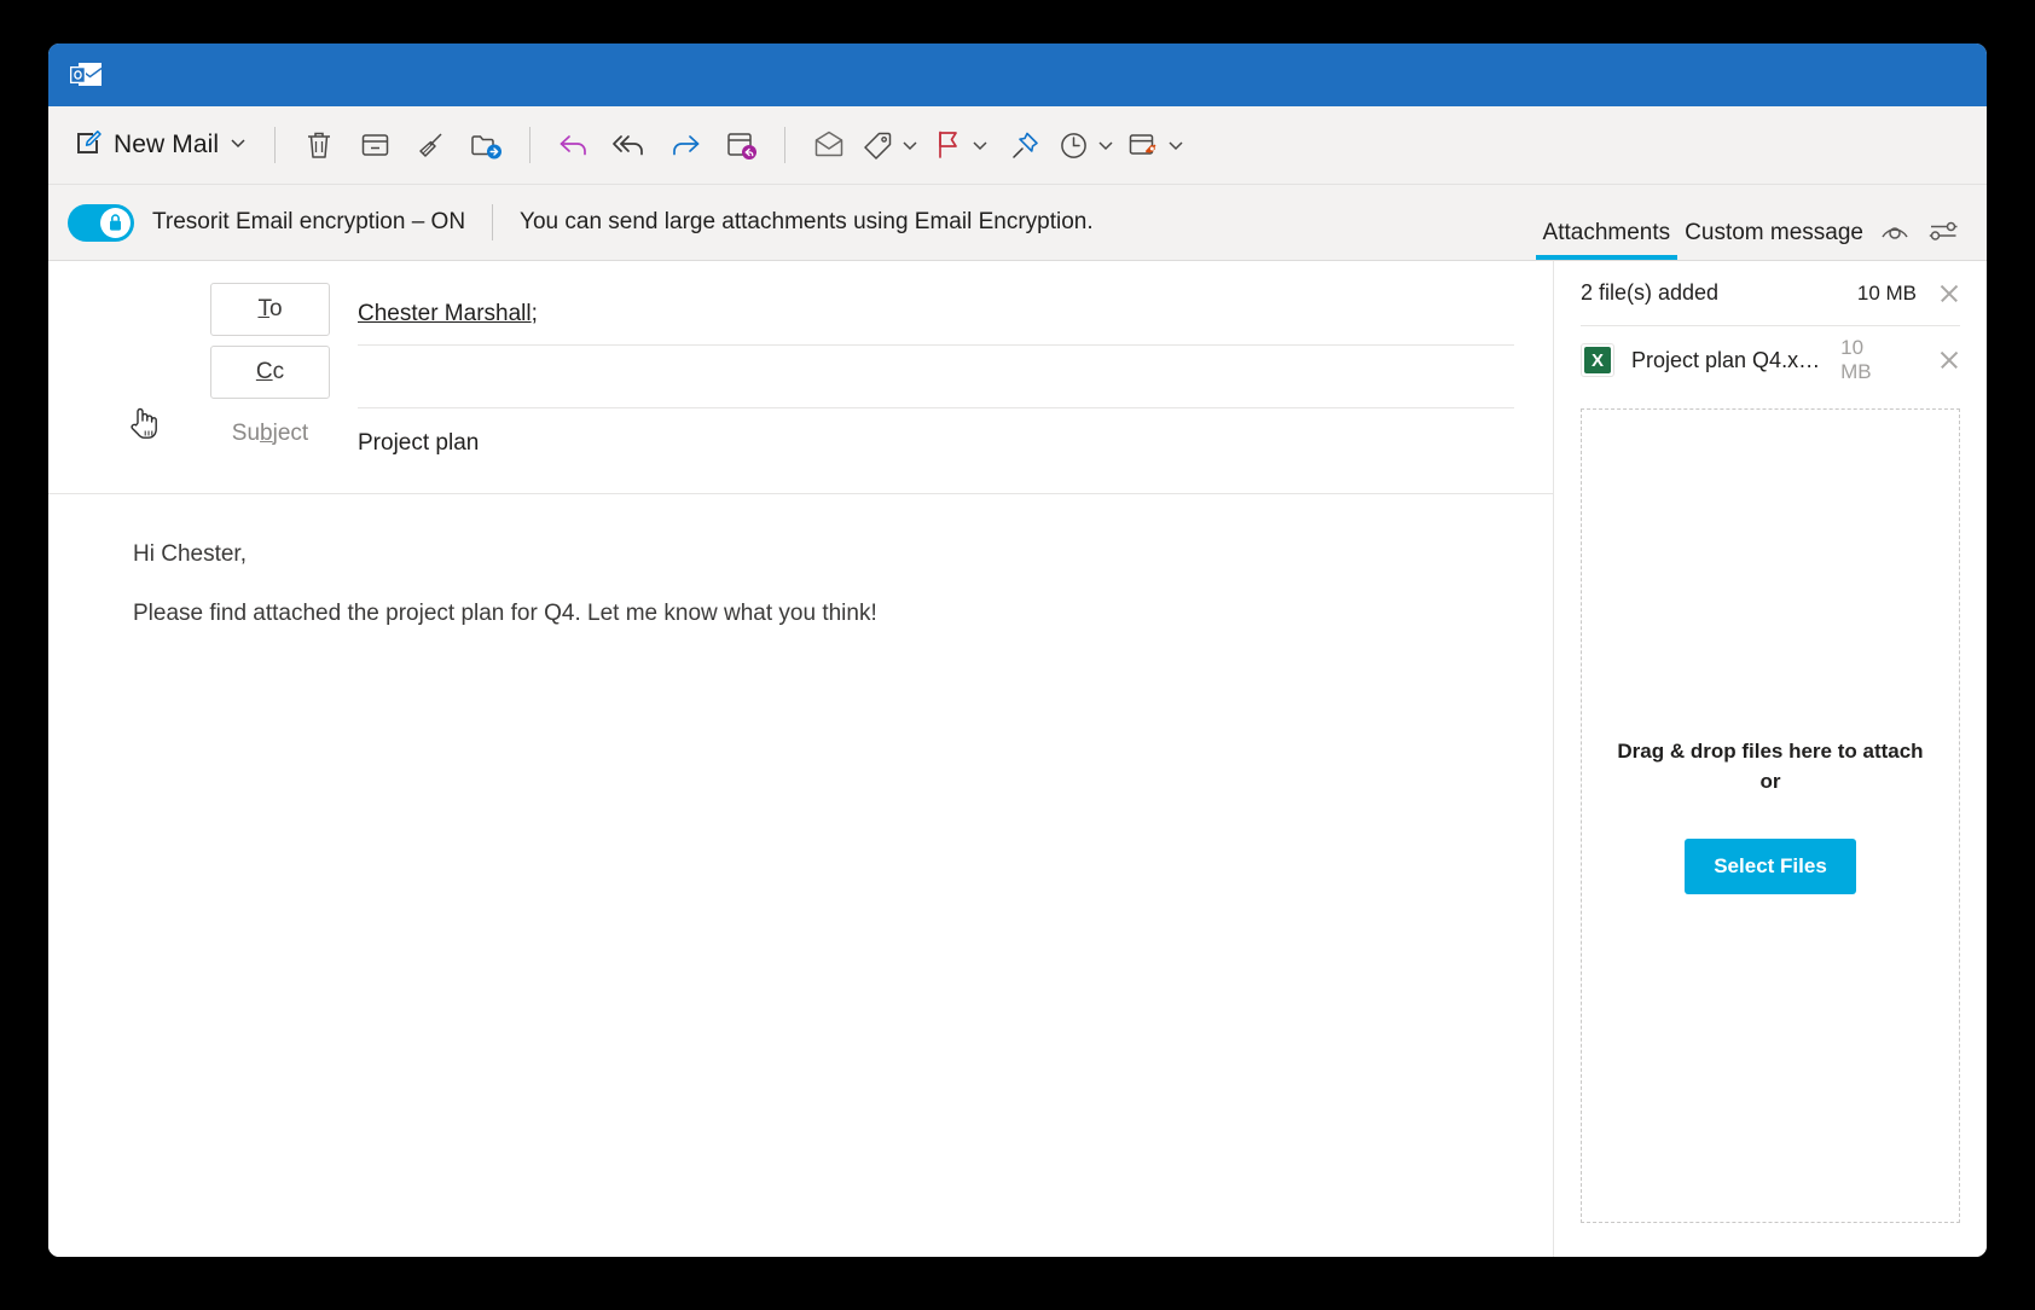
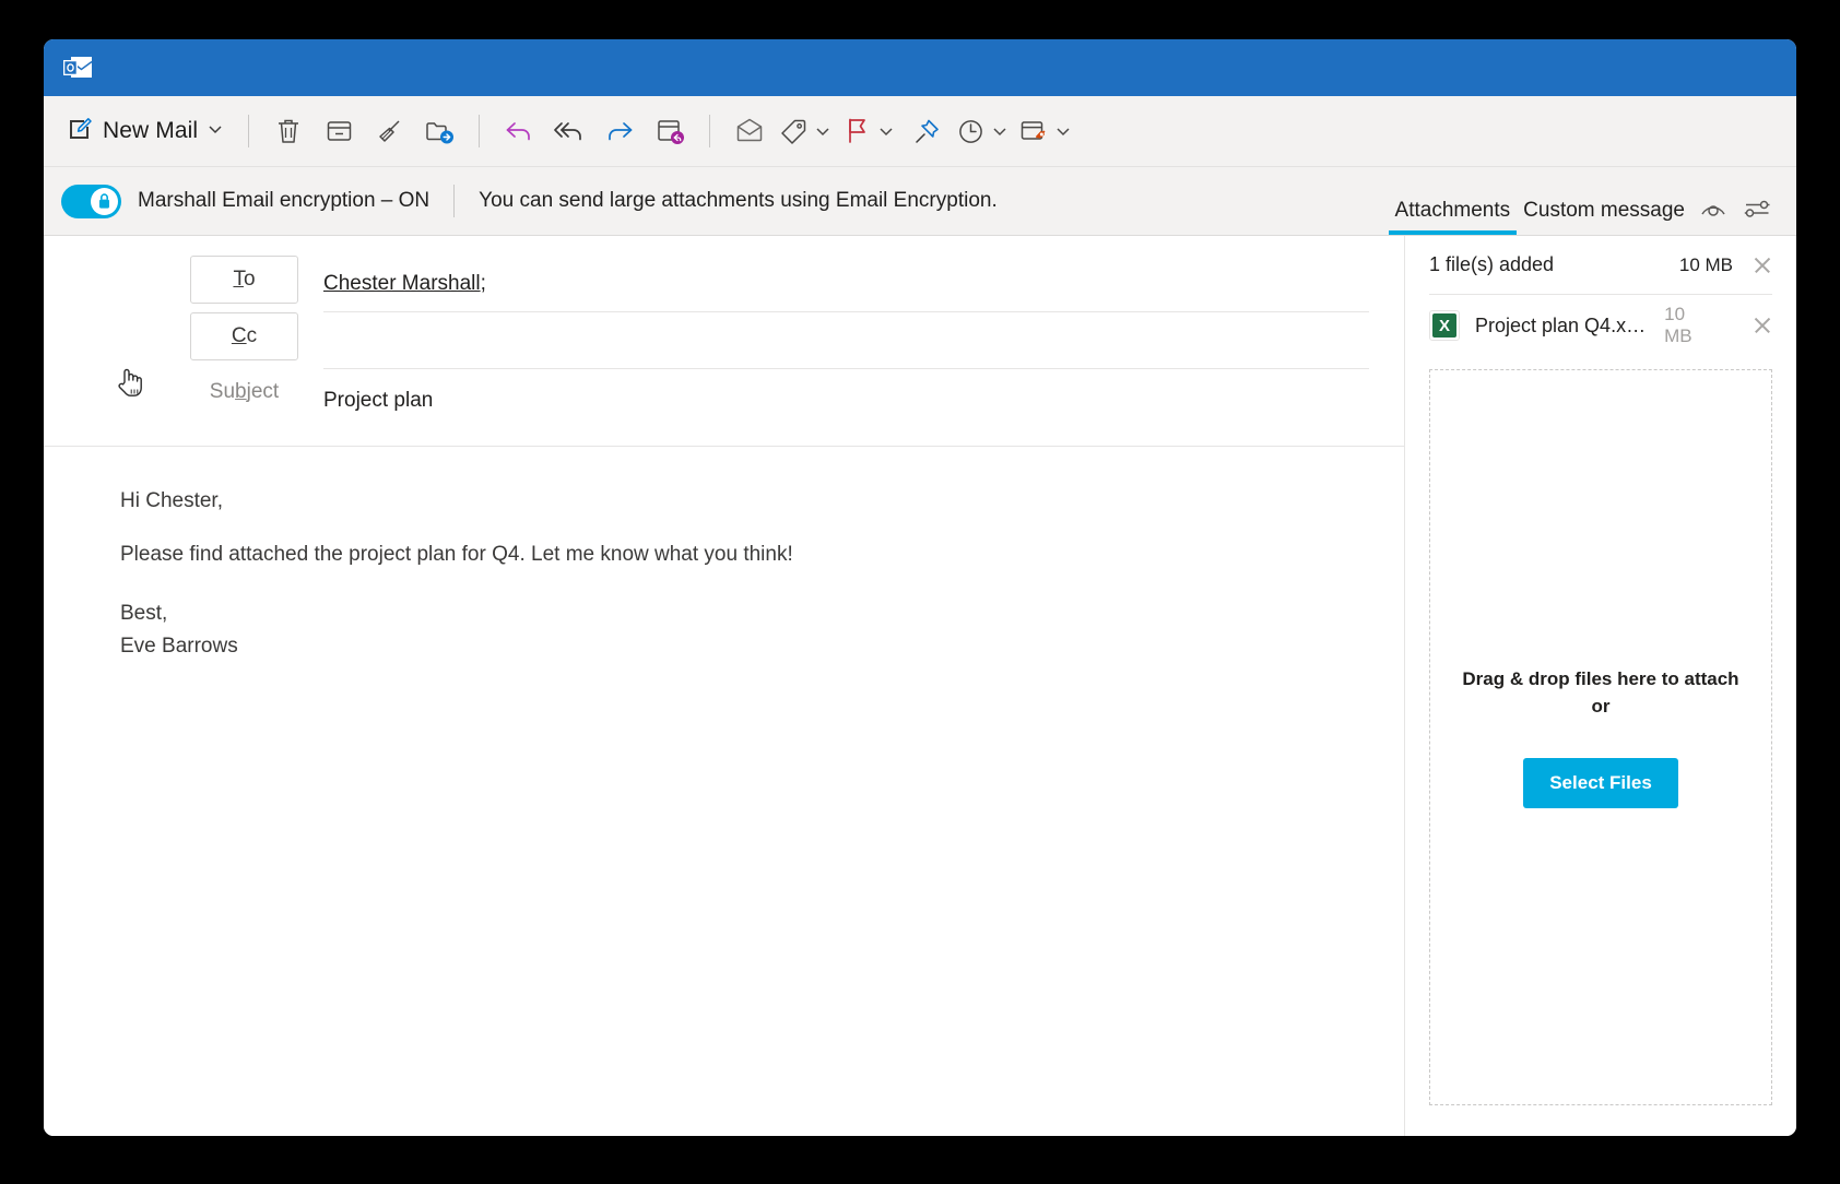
  New Mail
- Tresorit Email encryption – ON
+ Marshall Email encryption – ON
  You can send large attachments using Email Encryption.
  Attachments
  Custom message
  To
  Cc
  Subject
  Chester Marshall
  ;
  Project plan
  Hi Chester,
  Please find attached the project plan for Q4. Let me know what you think!
+ Best,
+ Eve Barrows
- 2 file(s) added
+ 1 file(s) added
  10 MB
  X
  Project plan Q4.xlsx
  10 MB
  Drag & drop files here to attach
  or
  Select Files
